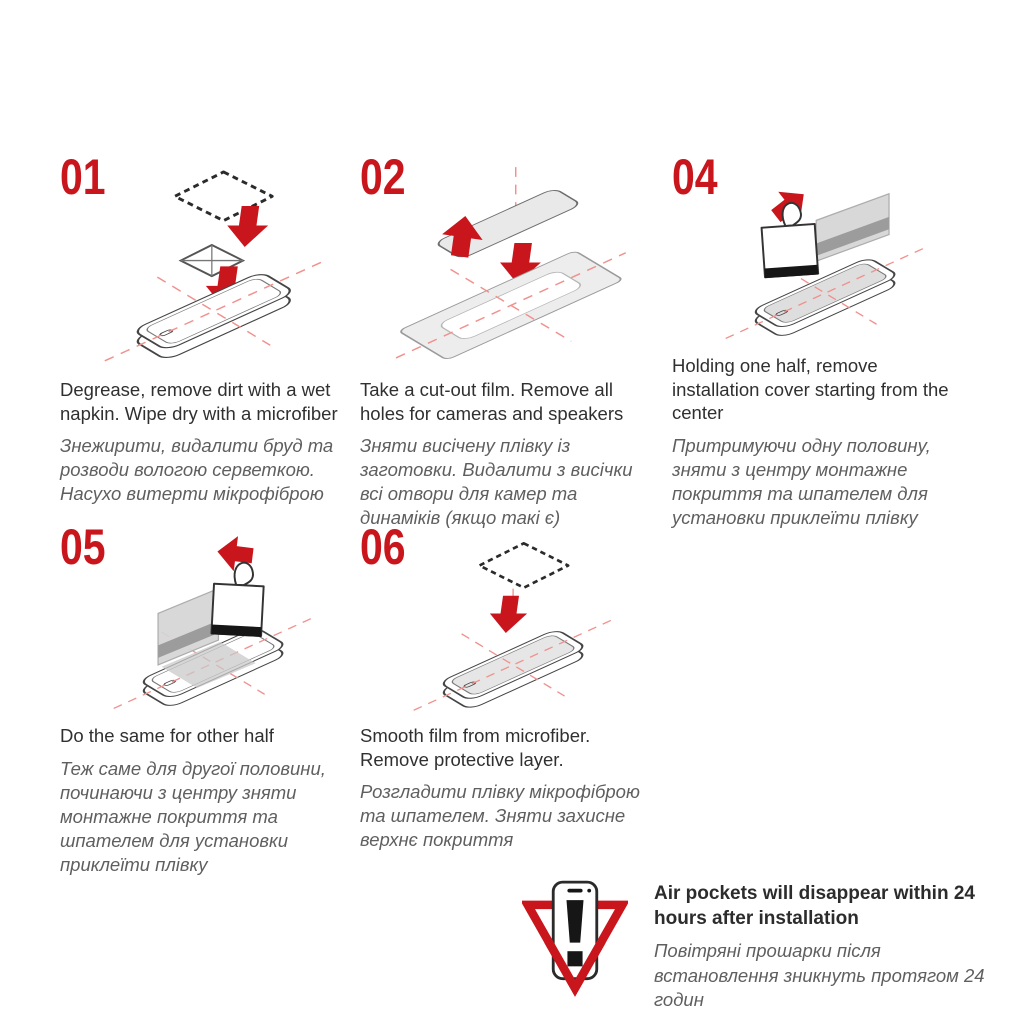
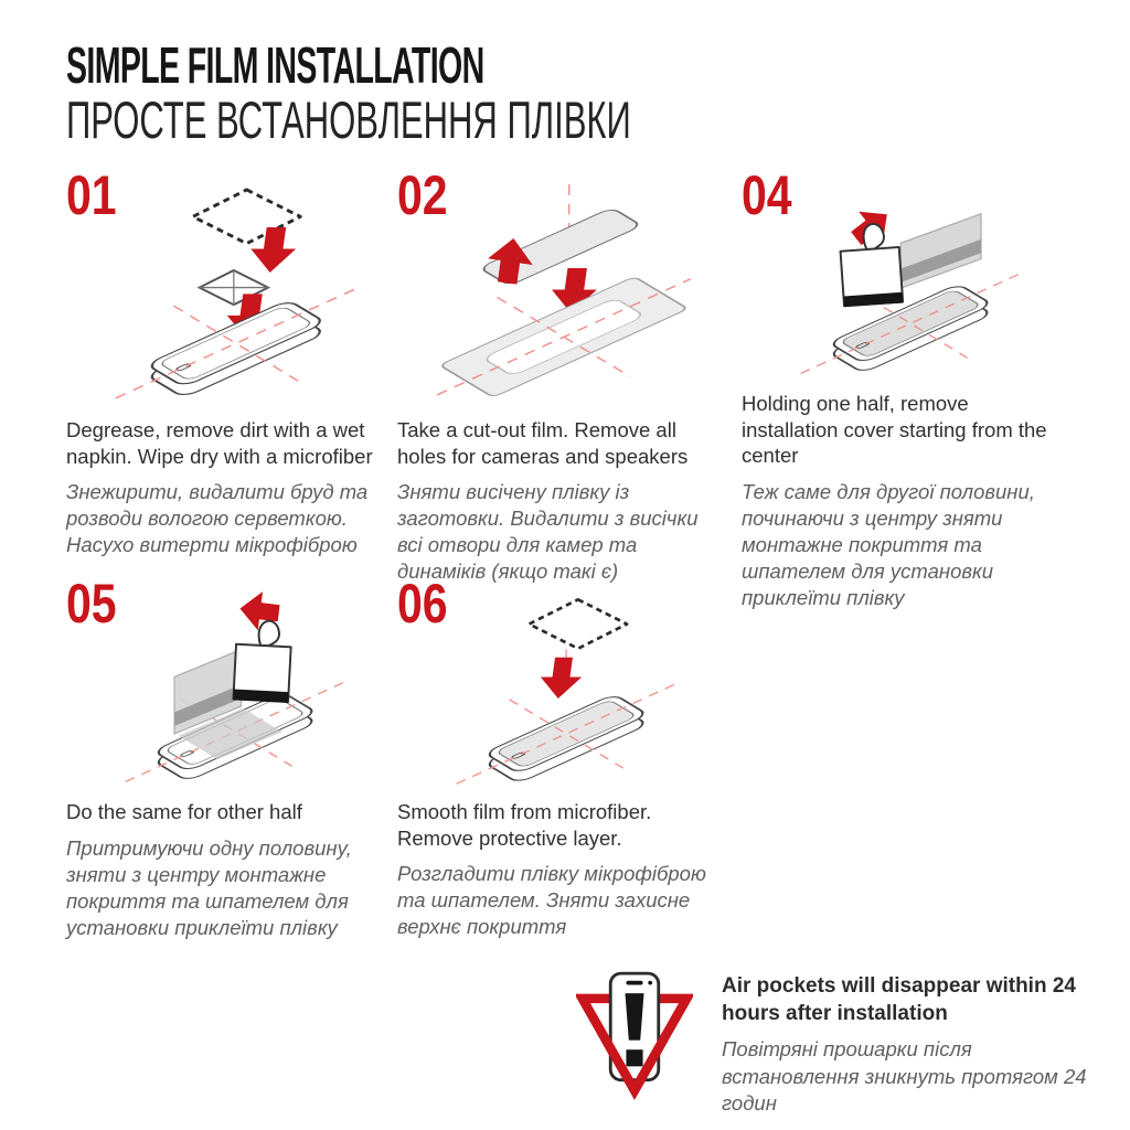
+ SIMPLE FILM INSTALLATION
+ ПРОСТЕ ВСТАНОВЛЕННЯ ПЛІВКИ
  01
  Degrease, remove dirt with a wet napkin. Wipe dry with a microfiber
  Знежирити, видалити бруд та розводи вологою серветкою. Насухо витерти мікрофіброю
  02
  Take a cut-out film. Remove all holes for cameras and speakers
  Зняти висічену плівку із заготовки. Видалити з висічки всі отвори для камер та динаміків (якщо такі є)
  04
  Holding one half, remove installation cover starting from the center
- Притримуючи одну половину, зняти з центру монтажне покриття та шпателем для установки приклеїти плівку
+ Теж саме для другої половини, починаючи з центру зняти монтажне покриття та шпателем для установки приклеїти плівку
  05
  Do the same for other half
- Теж саме для другої половини, починаючи з центру зняти монтажне покриття та шпателем для установки приклеїти плівку
+ Притримуючи одну половину, зняти з центру монтажне покриття та шпателем для установки приклеїти плівку
  06
  Smooth film from microfiber. Remove protective layer.
  Розгладити плівку мікрофіброю та шпателем. Зняти захисне верхнє покриття
  Air pockets will disappear within 24 hours after installation
  Повітряні прошарки після встановлення зникнуть протягом 24 годин
